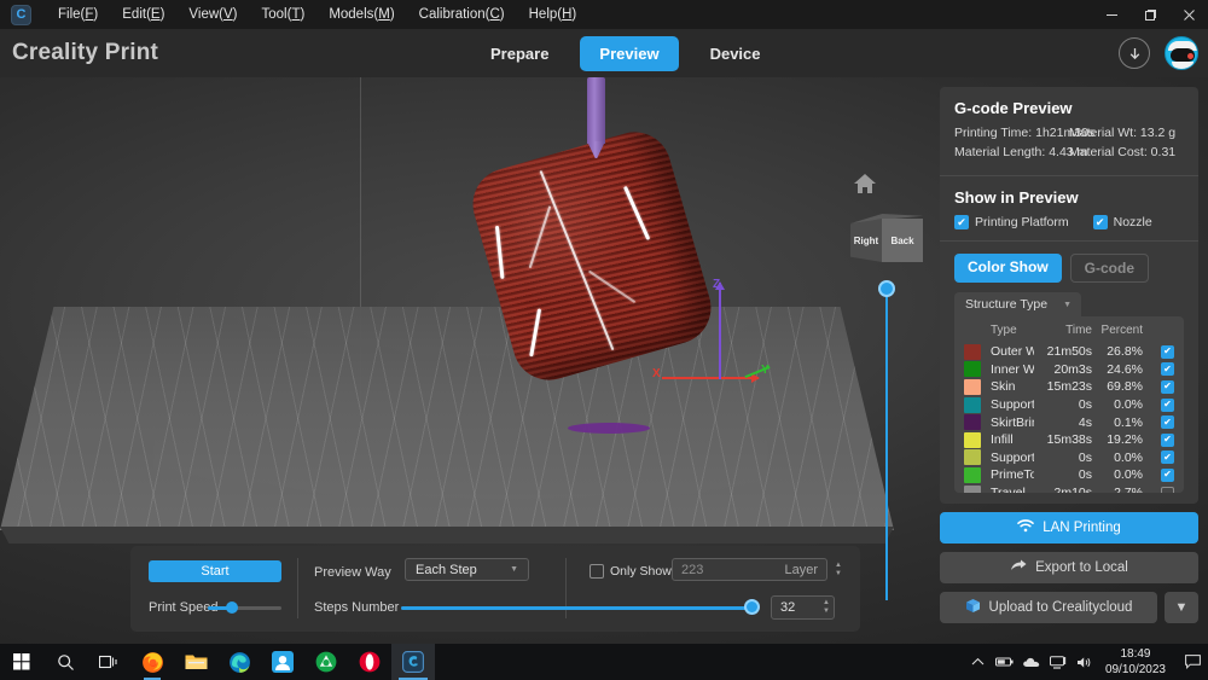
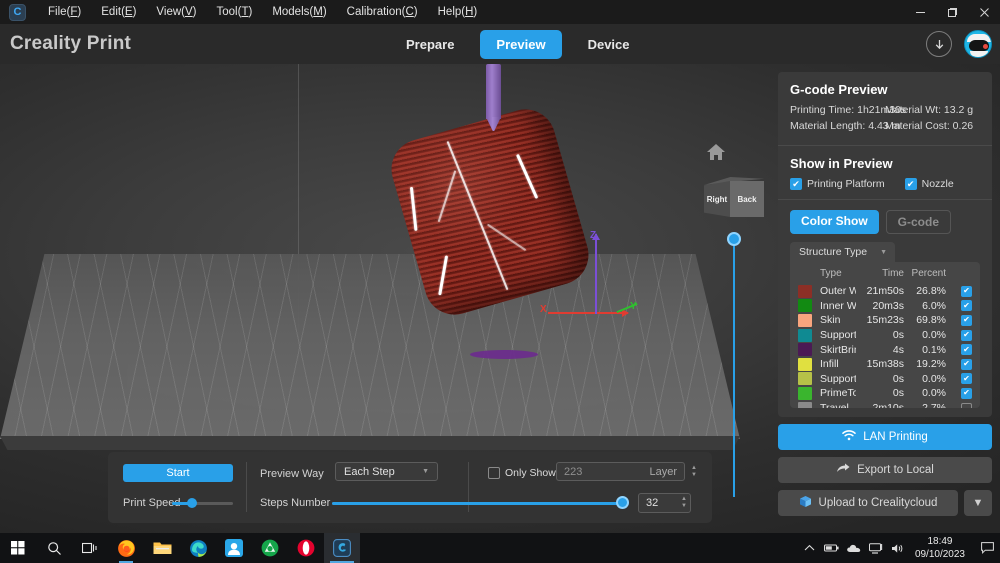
  C
  File(F)
  Edit(E)
  View(V)
  Tool(T)
  Models(M)
  Calibration(C)
  Help(H)
  Creality Print
  Prepare
  Preview
  Device
  X
  Y
  Z
  Right
  Back
  G-code Preview
  Printing Time: 1h21m
  Material Wt: 13.2 g
  Material Length: 4.4
- Material Cost: 0.31
+ Material Cost: 0.26
  Show in Preview
  ✔
  Printing Platform
  ✔
  Nozzle
  Color Show
  G-code
  Structure Type
  Type
  Time
  Percent
  21m50s
  26.8%
  ✔
  20m3s
- 24.6%
+ 6.0%
  ✔
  Skin
  15m23s
  69.8%
  ✔
  Support
  0s
  0.0%
  ✔
  SkirtBri
  4s
  0.1%
  ✔
  Infill
  15m38s
  19.2%
  ✔
  0s
  0.0%
  ✔
  PrimeTo
  0s
  0.0%
  ✔
  LAN Printing
  Export to Local
  Upload to Crealitycloud
  ▼
  Start
  Print Spe
  Preview Way
  Each Step
  Only Show
  223
  Layer
  Steps Number
  32
  18:49
  09/10/2023
